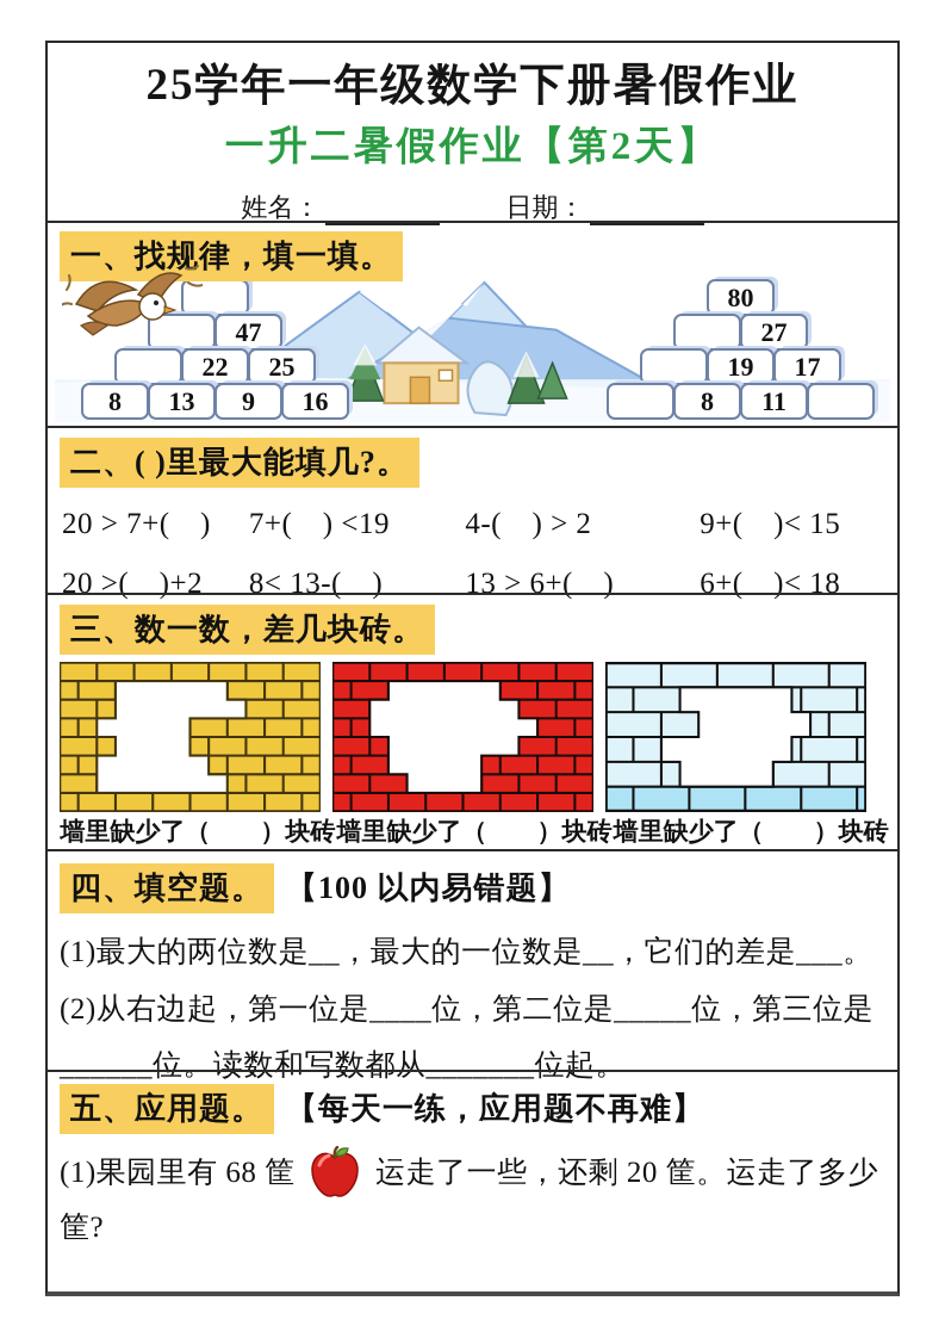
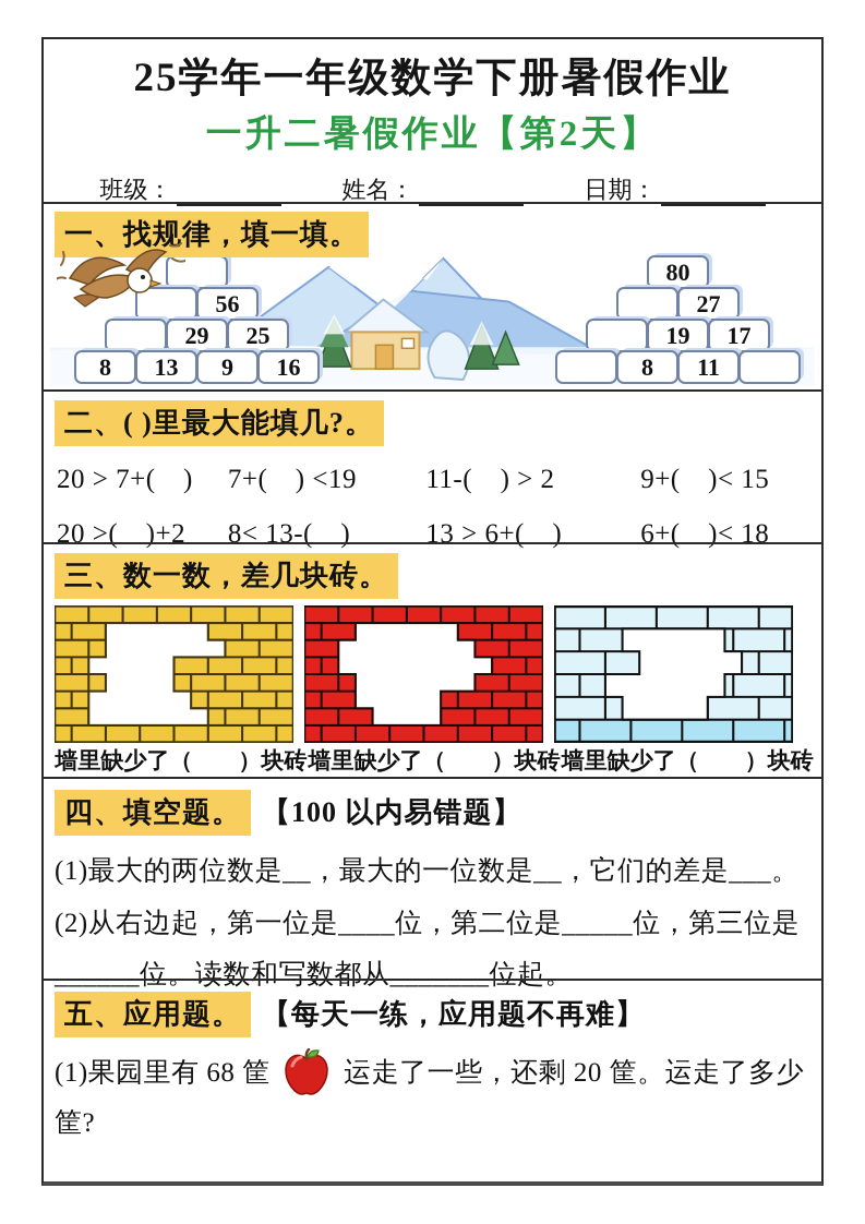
  25学年一年级数学下册暑假作业
  一升二暑假作业【第2天】
+ 班级：
  姓名：
  日期：
  一、找规律，填一填。
- 47
+ 56
- 22
+ 29
  25
  8
  13
  9
  16
  80
  27
  19
  17
  8
  11
  二、( )里最大能填几?。
  20 > 7+( )
  7+( ) <19
- 4-( ) > 2
+ 11-( ) > 2
  9+( )< 15
  20 >( )+2
  8< 13-( )
  13 > 6+( )
  6+( )< 18
  三、数一数，差几块砖。
  墙里缺少了（ ）块砖
  墙里缺少了（ ）块砖
  墙里缺少了（ ）块砖
  四、填空题。 【100 以内易错题】
  (1)最大的两位数是__，最大的一位数是__，它们的差是___。
  (2)从右边起，第一位是____位，第二位是_____位，第三位是______位。读数和写数都从_______位起。
  五、应用题。 【每天一练，应用题不再难】
  (1)果园里有 68 筐 运走了一些，还剩 20 筐。运走了多少筐?
